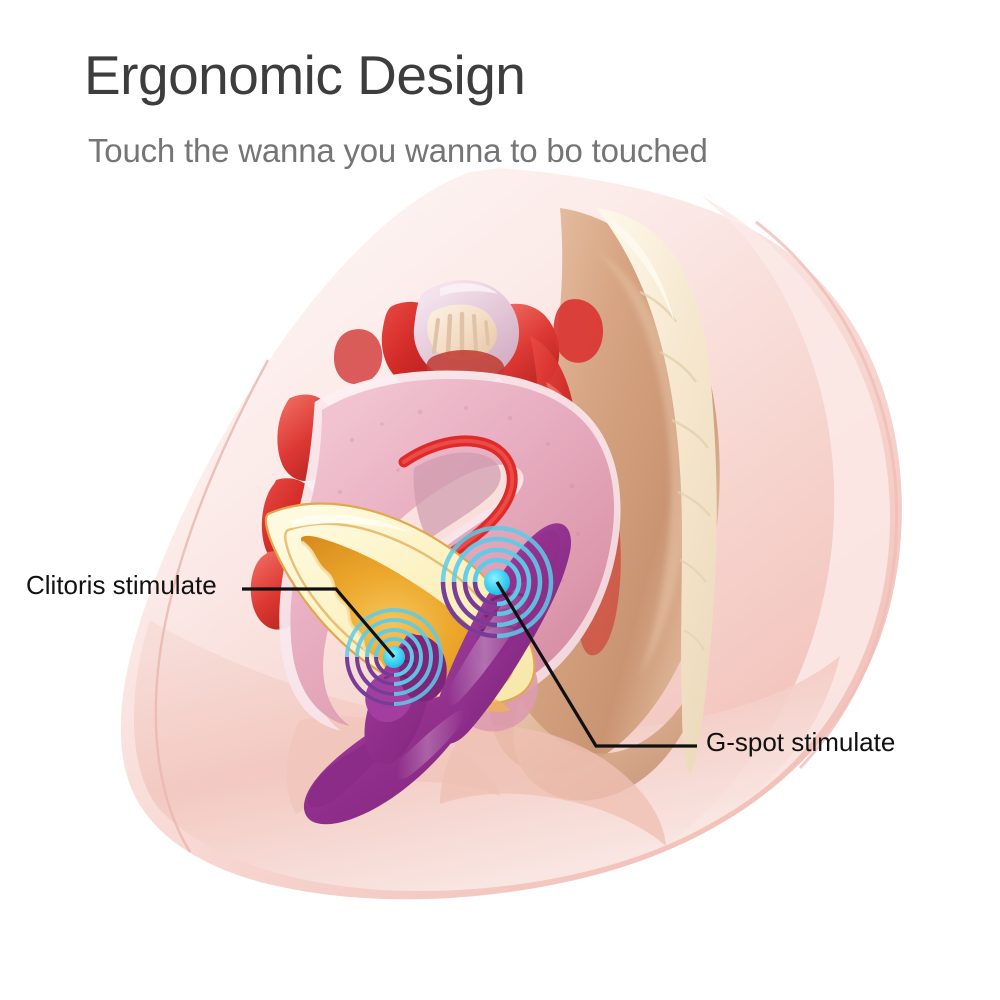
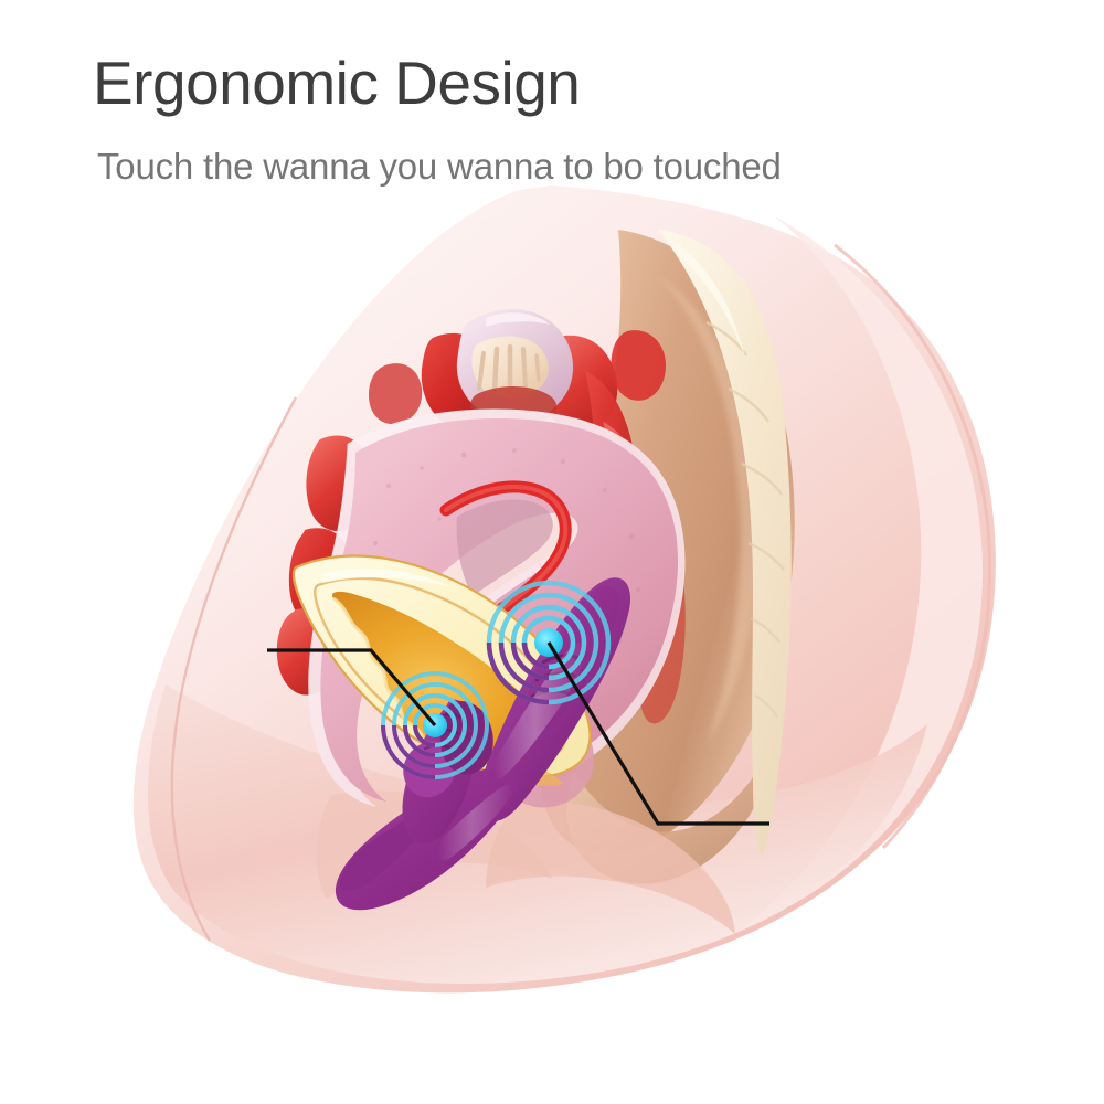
  Ergonomic Design
  Touch the wanna you wanna to bo touched
- Clitoris stimulate
- G-spot stimulate
